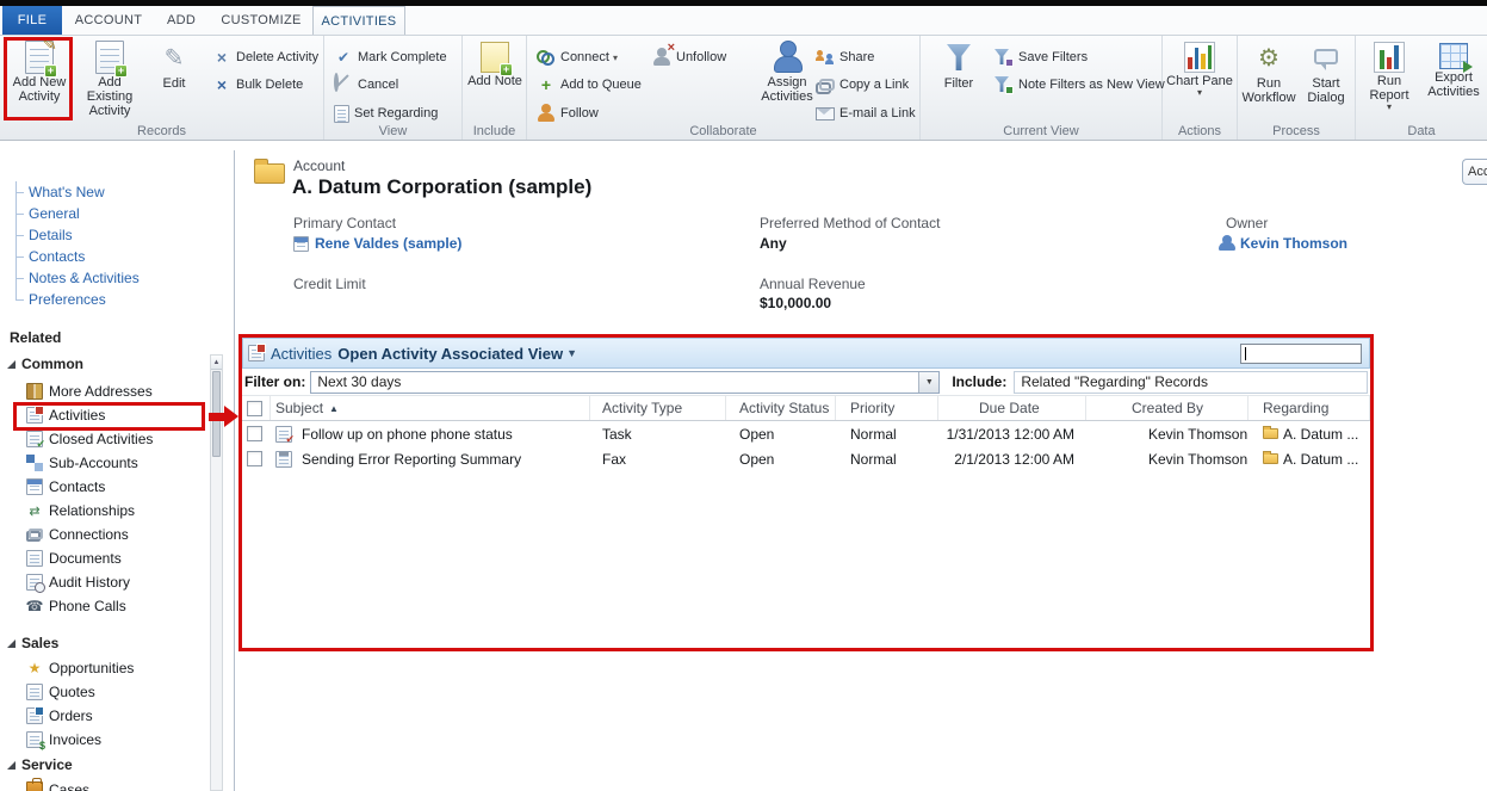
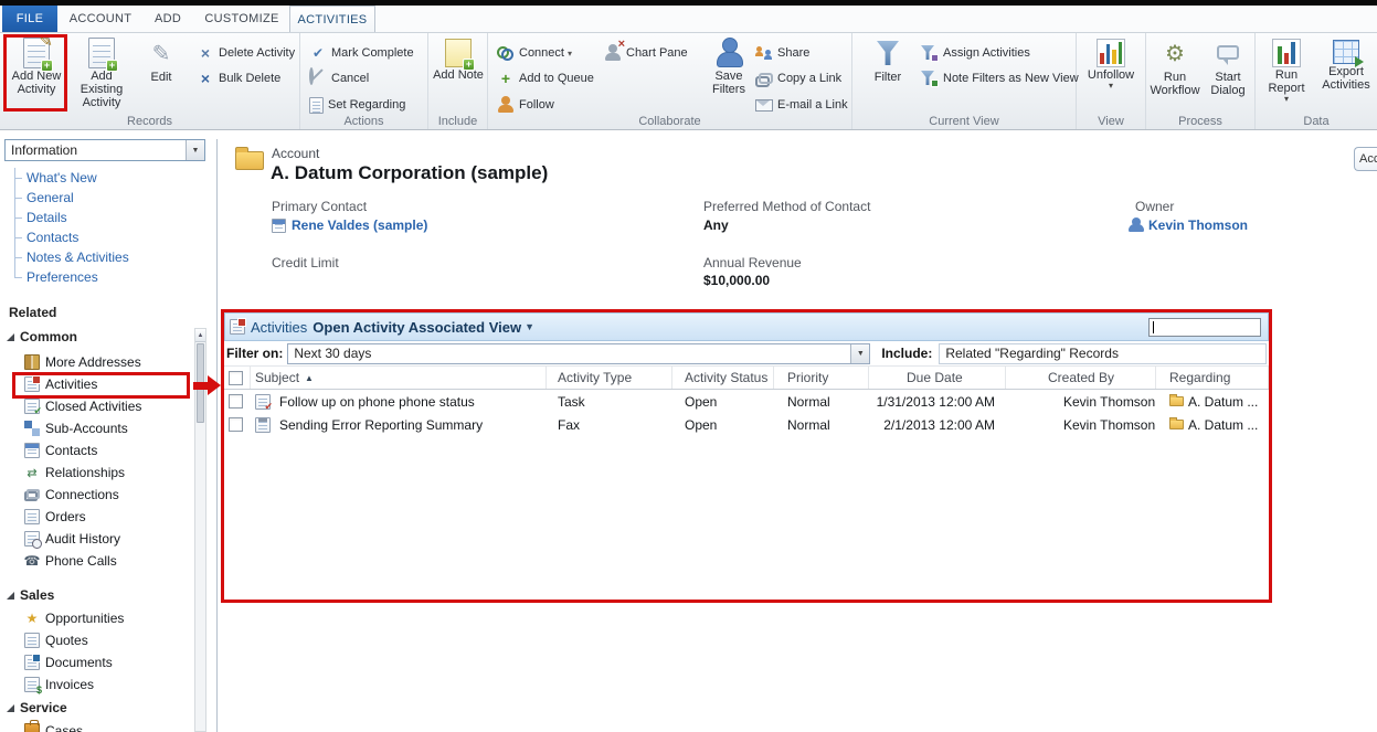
  FILE
  ACCOUNT
  ADD
  CUSTOMIZE
  ACTIVITIES
  ✎
  +
  Add New Activity
  +
  Add Existing Activity
  ✎
  Edit
  ×
  Delete Activity
  ×
  Bulk Delete
  Records
  ✔
  Mark Complete
  Cancel
  Set Regarding
- View
+ Actions
  +
  Add Note
  Include
  Connect
  ▾
  +
  Add to Queue
  Follow
  ×
- Unfollow
+ Chart Pane
- Assign Activities
+ Save Filters
  Share
  Copy a Link
  E-mail a Link
  Collaborate
  Filter
- Save Filters
+ Assign Activities
  Note Filters as New View
  Current View
- Chart Pane
+ Unfollow
  ▾
- Actions
+ View
  ⚙
  Run Workflow
  Start Dialog
  Process
  Run Report
  ▾
  Export Activities
  Data
+ Information
  What's New
  General
  Details
  Contacts
  Notes & Activities
  Preferences
  Related
  Common
  More Addresses
  Activities
  Closed Activities
  Sub-Accounts
  Contacts
  ⇄
  Relationships
  Connections
- Documents
+ Orders
  Audit History
  ☎
  Phone Calls
  Sales
  ★
  Opportunities
  Quotes
- Orders
+ Documents
  Invoices
  Service
  Cases
  Account
  A. Datum Corporation (sample)
  Primary Contact
  Rene Valdes (sample)
  Preferred Method of Contact
  Any
  Owner
  Kevin Thomson
  Credit Limit
  Annual Revenue
  $10,000.00
  Activities
  Open Activity Associated View
  ▼
  Filter on:
  Next 30 days
  Include:
  Related "Regarding" Records
  Subject
  ▲
  Activity Type
  Activity Status
  Priority
  Due Date
  Created By
  Regarding
  Follow up on phone phone status
  Task
  Open
  Normal
  1/31/2013 12:00 AM
  Kevin Thomson
  A. Datum ...
  Sending Error Reporting Summary
  Fax
  Open
  Normal
  2/1/2013 12:00 AM
  Kevin Thomson
  A. Datum ...
